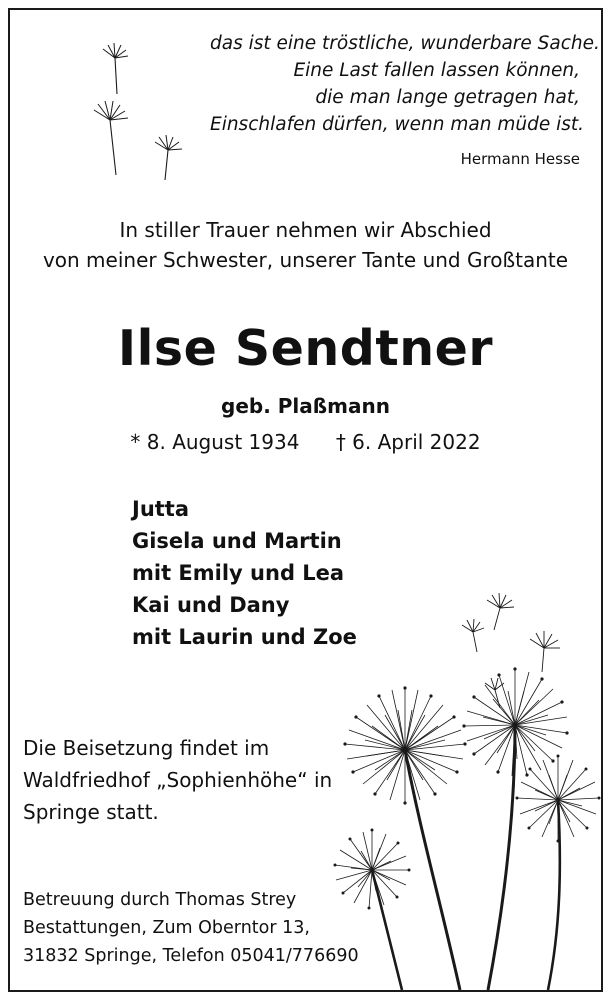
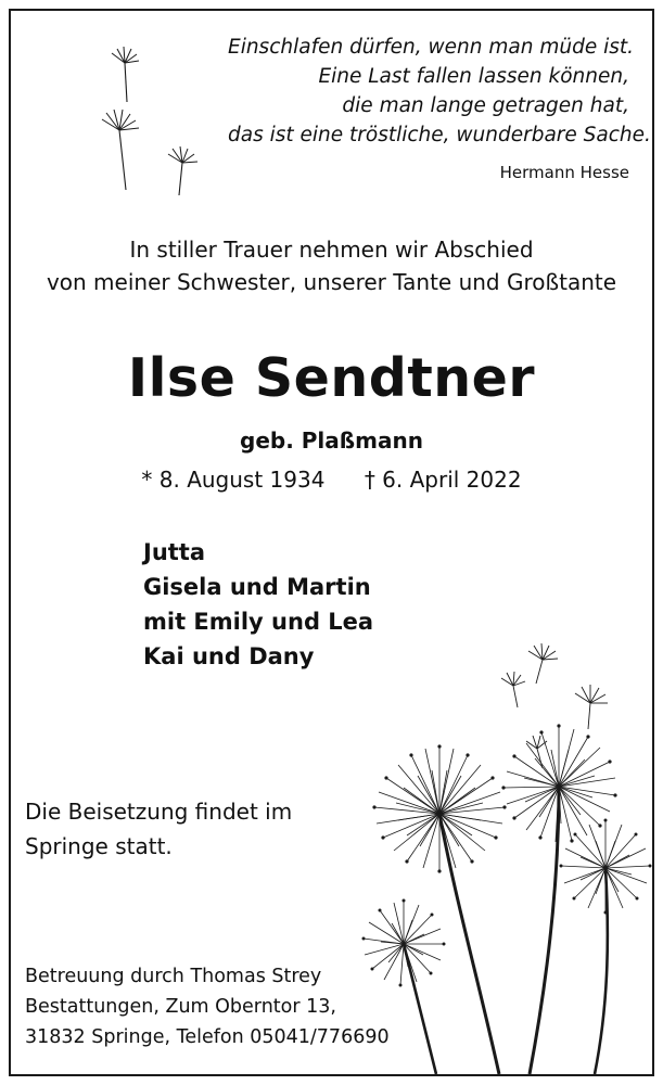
- das ist eine tröstliche, wunderbare Sache.
+ Einschlafen dürfen, wenn man müde ist.
  Eine Last fallen lassen können,
  die man lange getragen hat,
- Einschlafen dürfen, wenn man müde ist.
+ das ist eine tröstliche, wunderbare Sache.
  Hermann Hesse
  In stiller Trauer nehmen wir Abschied
  von meiner Schwester, unserer Tante und Großtante
  Ilse Sendtner
  geb. Plaßmann
  * 8. August 1934 † 6. April 2022
  Jutta
  Gisela und Martin
  mit Emily und Lea
  Kai und Dany
- mit Laurin und Zoe
  Die Beisetzung findet im
- Waldfriedhof „Sophienhöhe“ in
  Springe statt.
  Betreuung durch Thomas Strey
  Bestattungen, Zum Oberntor 13,
  31832 Springe, Telefon 05041/776690
